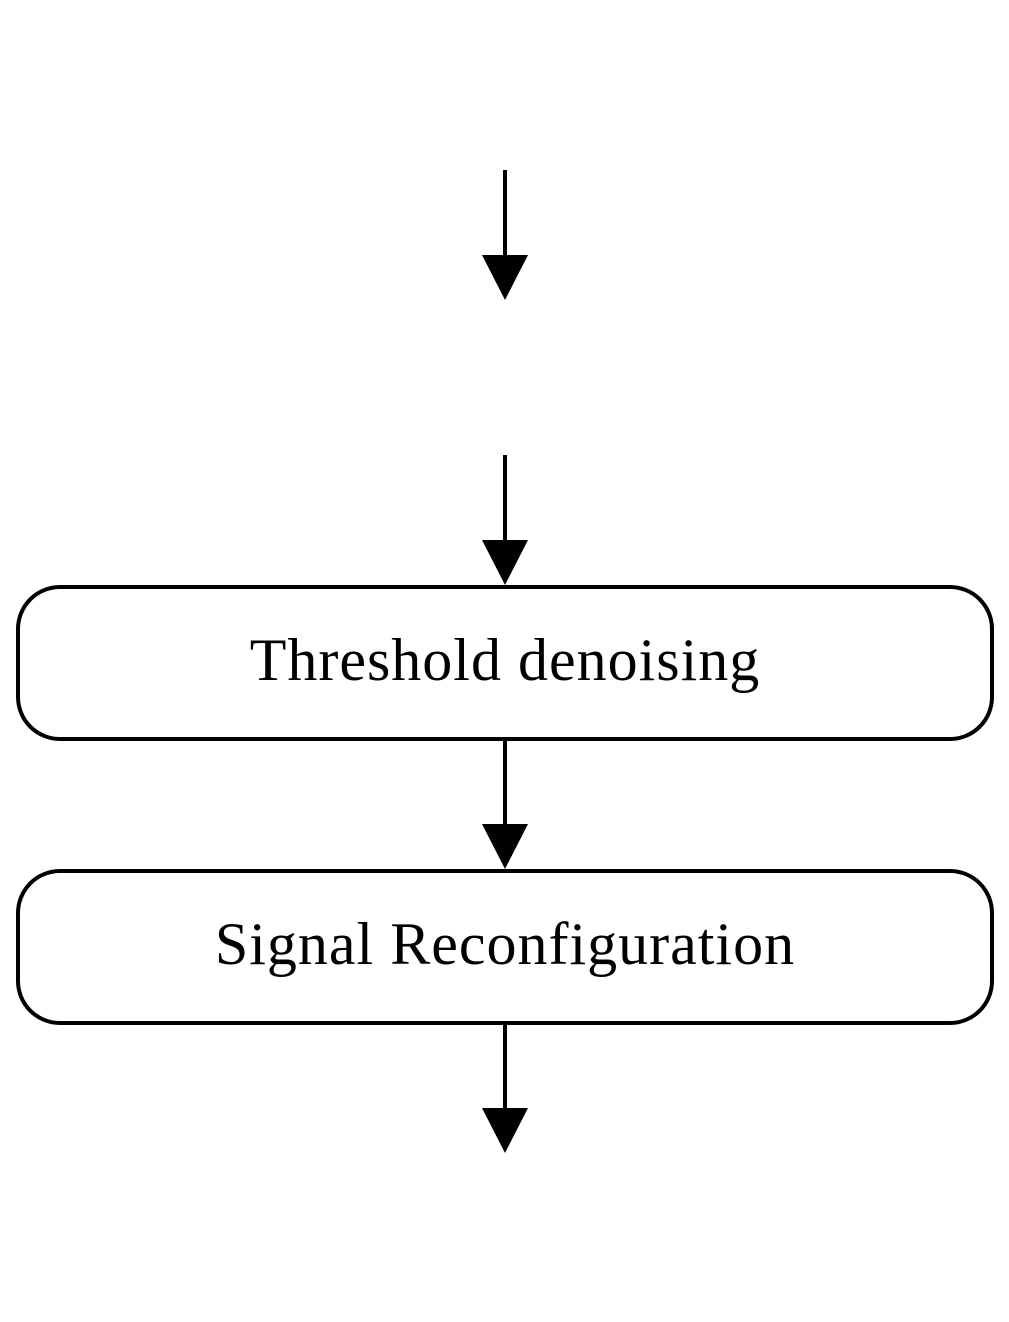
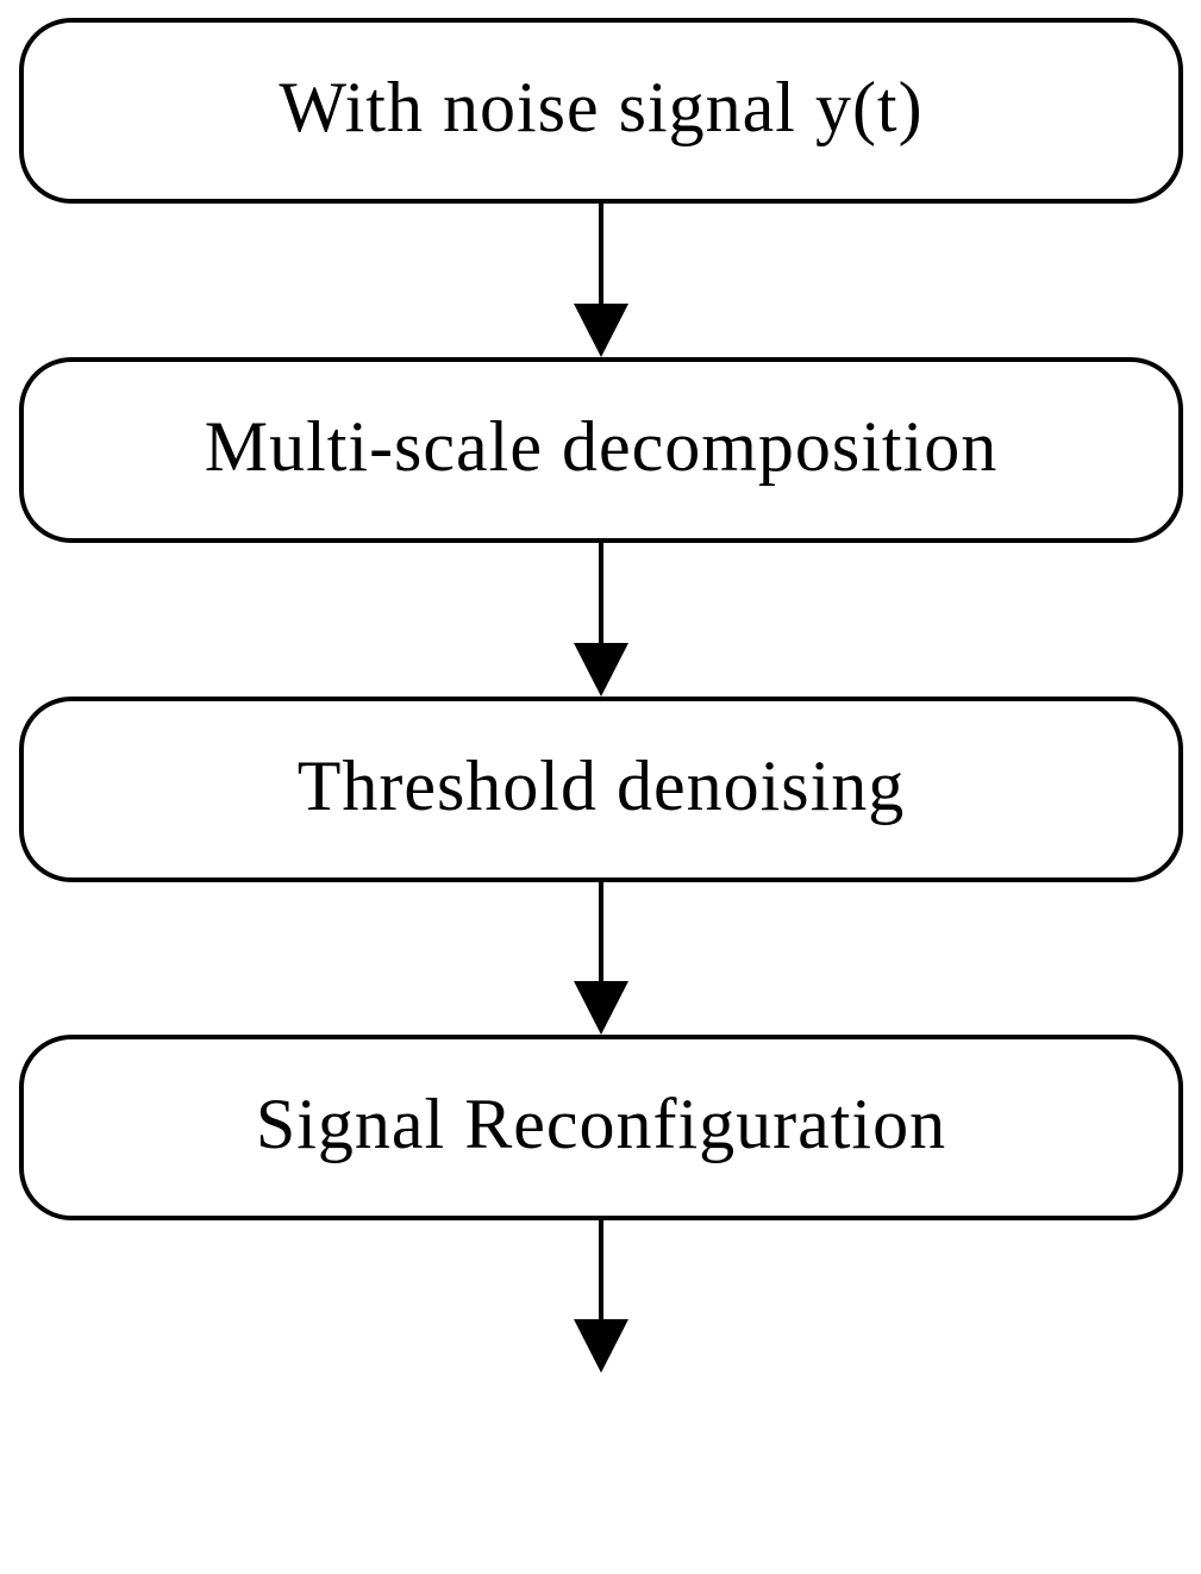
+ With noise signal y(t)
+ Multi-scale decomposition
  Threshold denoising
  Signal Reconfiguration
